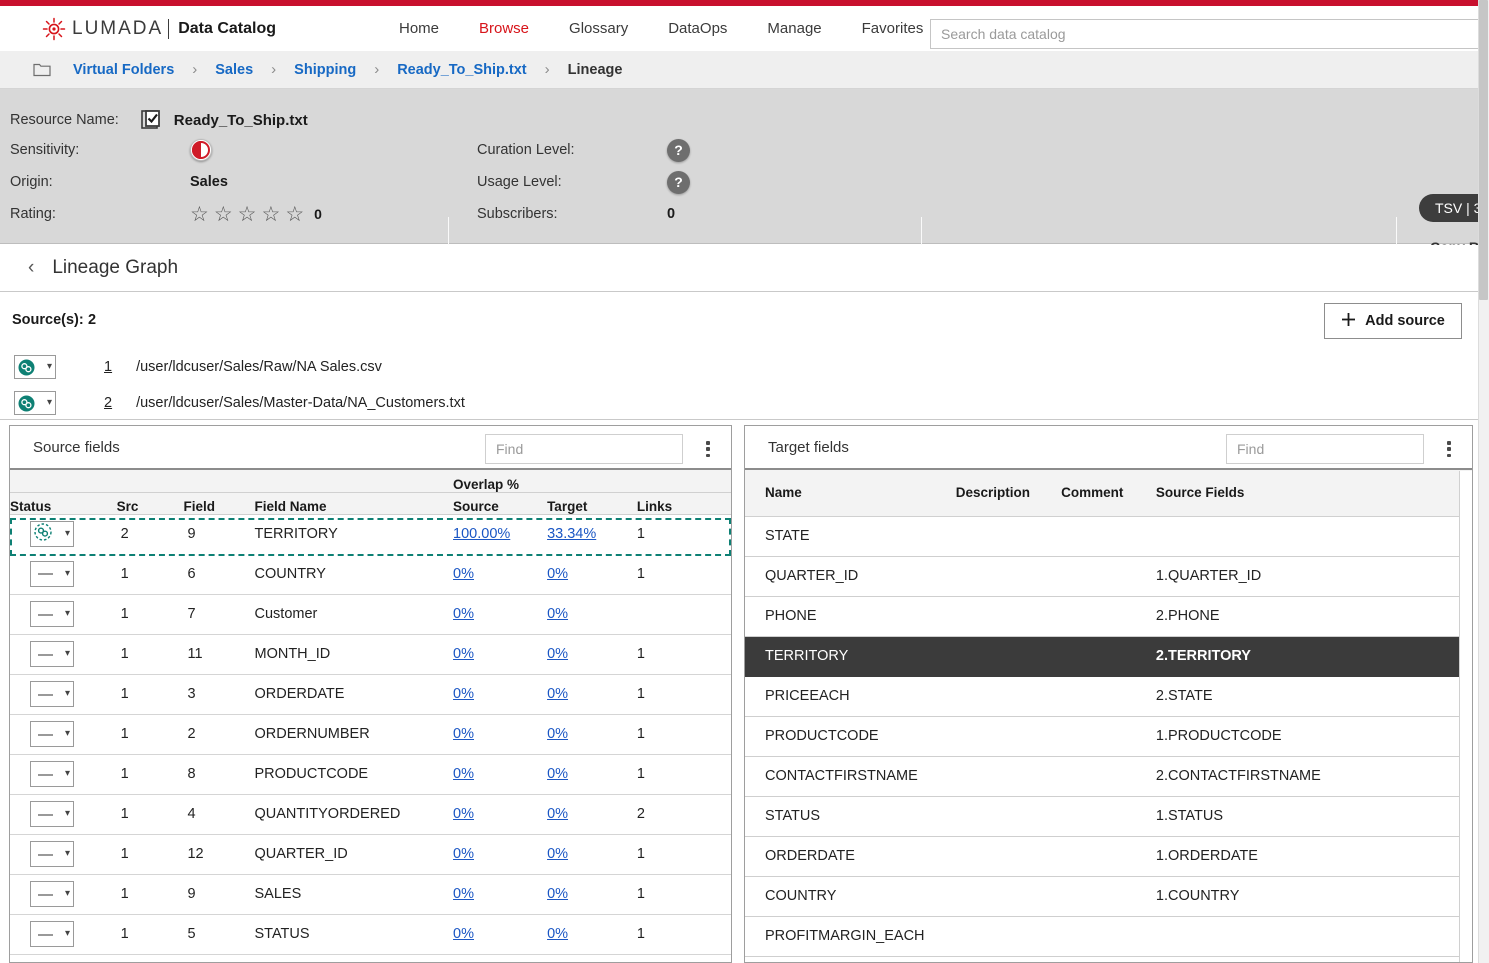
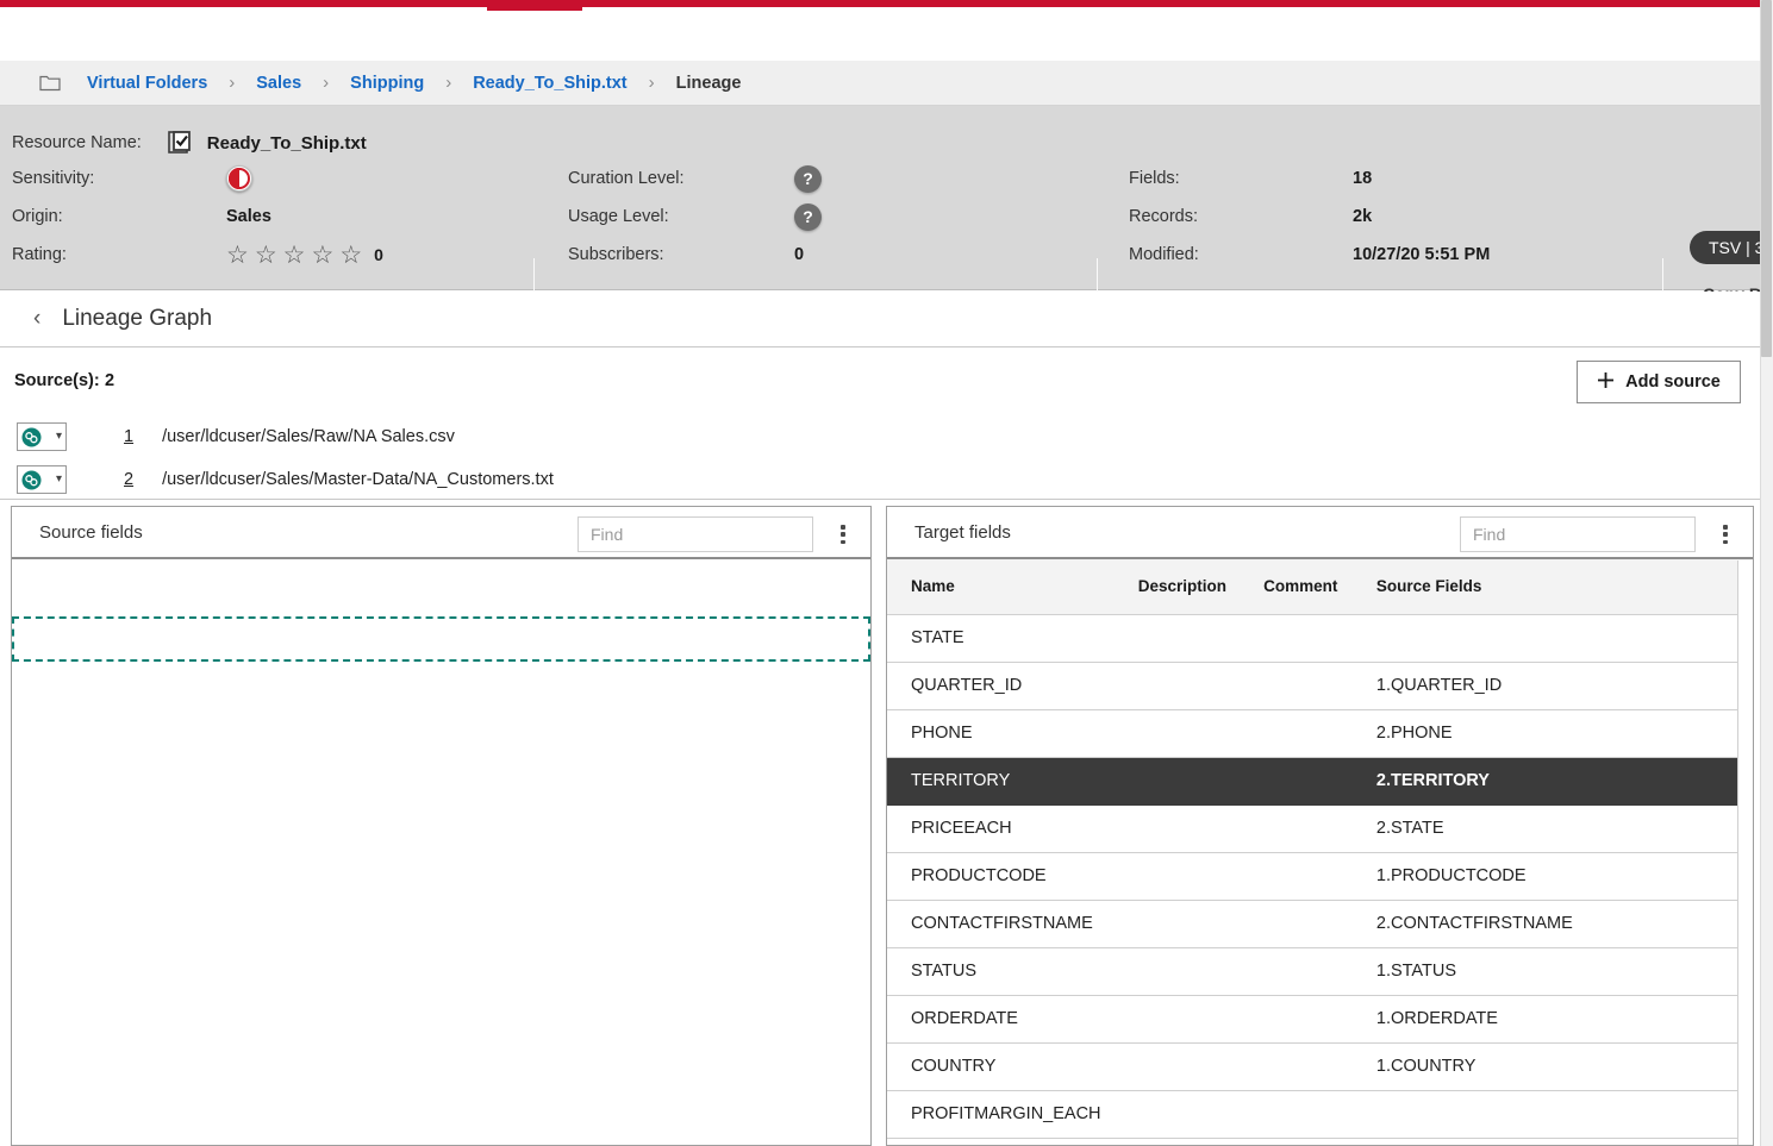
- LUMADA
- Data Catalog
- Home
- Browse
- Glossary
- DataOps
- Manage
- Favorites
- Search data catalog
  Virtual Folders
  ›
  Sales
  ›
  Shipping
  ›
  Ready_To_Ship.txt
  ›
  Lineage
  Resource Name:
  Ready_To_Ship.txt
  Sensitivity:
  Origin:
  Sales
  Rating:
  ☆
  ☆
  ☆
  ☆
  ☆
  0
  Curation Level:
  ?
  Usage Level:
  ?
  Subscribers:
  0
+ Fields:
+ 18
+ Records:
+ 2k
+ Modified:
+ 10/27/20 5:51 PM
  TSV |
  ‹
  Lineage Graph
  Source(s):
  2
  Add source
  ▾
  1
  /user/ldcuser/Sales/Raw/NA Sales.csv
  ▾
  2
  /user/ldcuser/Sales/Master-Data/NA_Customers.txt
  Source fields
  Find
- 				Overlap %
- Status	Src	Field	Field Name	Source	Target	Links
- ▾	2	9	TERRITORY	100.00%	33.34%	1
- — ▾	1	6	COUNTRY	0%	0%	1
- — ▾	1	7	Customer	0%	0%
- — ▾	1	11	MONTH_ID	0%	0%	1
- — ▾	1	3	ORDERDATE	0%	0%	1
- — ▾	1	2	ORDERNUMBER	0%	0%	1
- — ▾	1	8	PRODUCTCODE	0%	0%	1
- — ▾	1	4	QUANTITYORDERED	0%	0%	2
- — ▾	1	12	QUARTER_ID	0%	0%	1
- — ▾	1	9	SALES	0%	0%	1
- — ▾	1	5	STATUS	0%	0%	1
  Target fields
  Find
  Name	Description	Comment	Source Fields
  STATE
  QUARTER_ID			1.QUARTER_ID
  PHONE			2.PHONE
  TERRITORY			2.TERRITORY
  PRICEEACH			2.STATE
  PRODUCTCODE			1.PRODUCTCODE
  CONTACTFIRSTNAME			2.CONTACTFIRSTNAME
  STATUS			1.STATUS
  ORDERDATE			1.ORDERDATE
  COUNTRY			1.COUNTRY
  PROFITMARGIN_EACH
